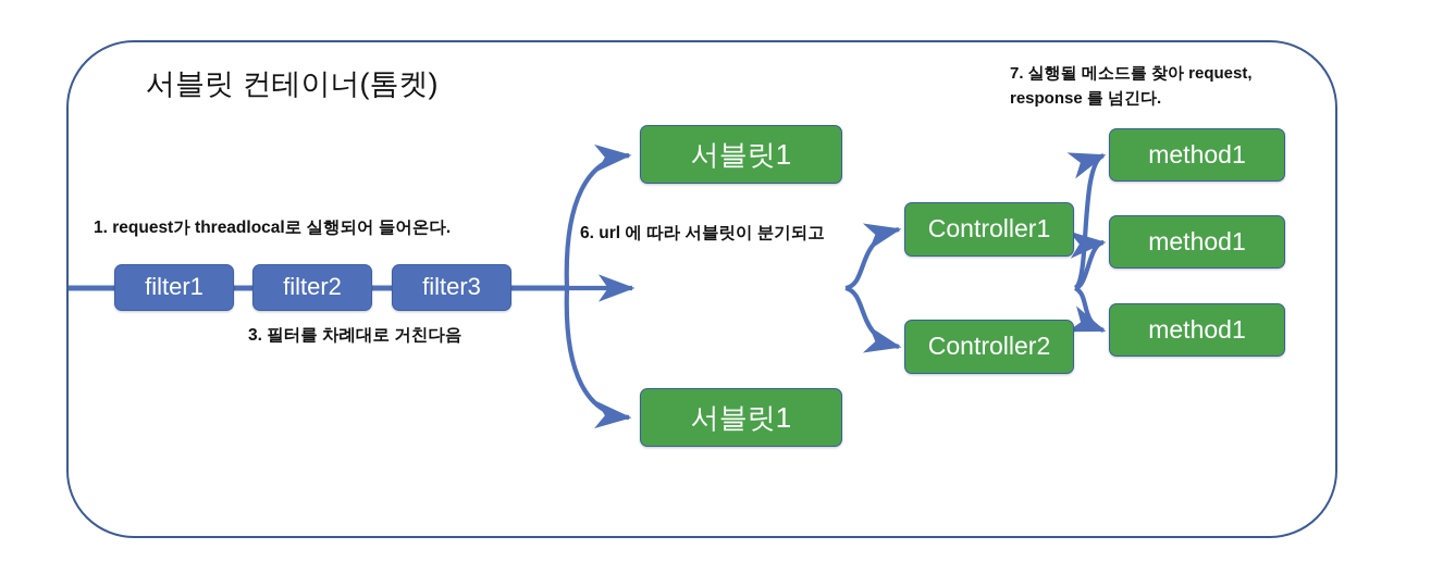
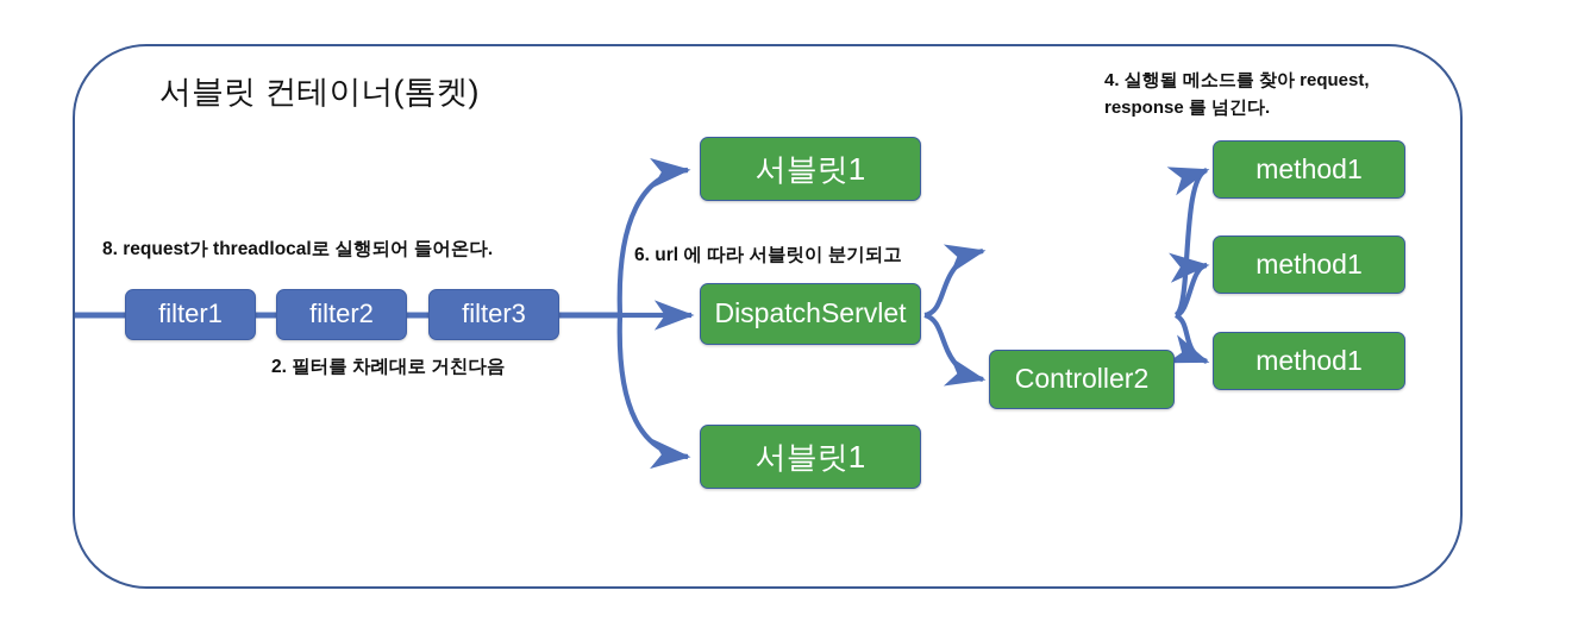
  서블릿 컨테이너(톰켓)
- 1. request가 threadlocal로 실행되어 들어온다.
+ 8. request가 threadlocal로 실행되어 들어온다.
- 3. 필터를 차례대로 거친다음
+ 2. 필터를 차례대로 거친다음
  6. url 에 따라 서블릿이 분기되고
- 7. 실행될 메소드를 찾아 request,
+ 4. 실행될 메소드를 찾아 request,
  response 를 넘긴다.
  filter1
  filter2
  filter3
  서블릿1
+ DispatchServlet
  서블릿1
- Controller1
  Controller2
  method1
  method1
  method1
